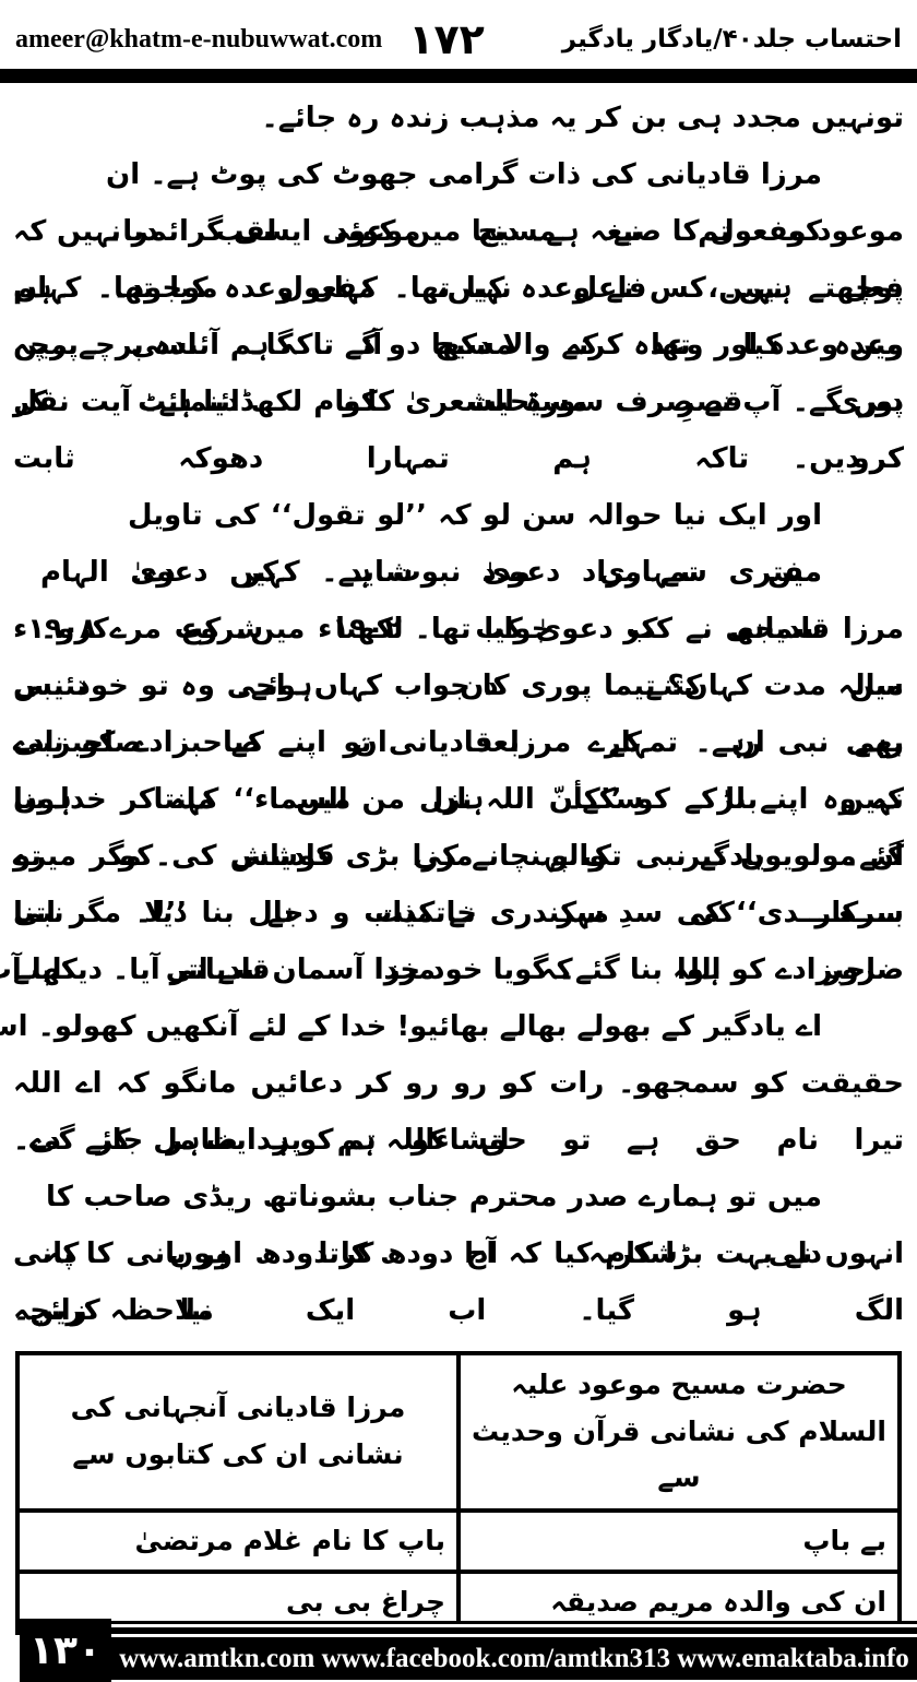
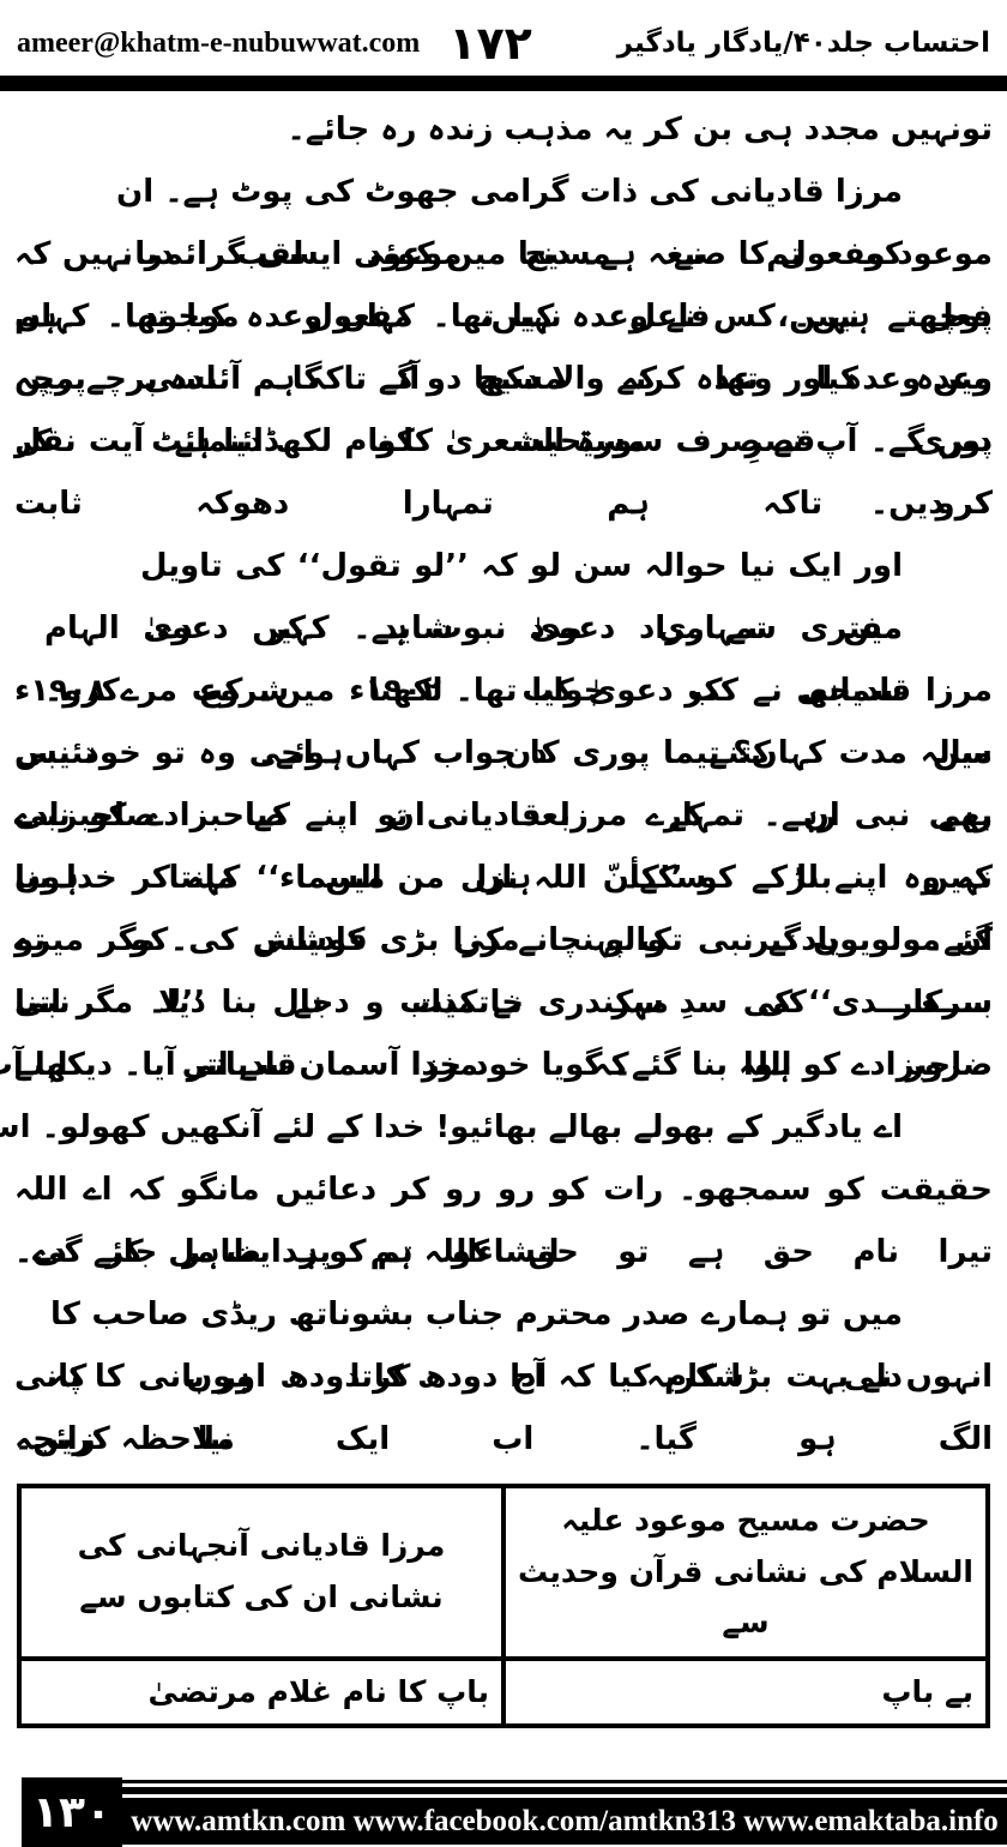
  ameer@khatm-e-nubuwwat.com
  ۱۷۲
  احتساب جلد۴۰/یادگار یادگیر
  تونہیں مجدد ہی بن کر یہ مذہب زندہ رہ جائے۔
  مرزا قادیانی کی ذات گرامی جھوٹ کی پوٹ ہے۔ ان کو تم نے مسیح موعود لقب دیا۔
  موعود مفعول کا صیغہ ہے۔ دنیا میں کوئی ایسی گرائمر نہیں کہ فعل نہیں، فاعل نہیں، مفعول موجود۔ ہم
  پوچھتے ہیں۔ کس نے وعدہ کیا تھا۔ کہاں وعدہ کیا تھا۔ کہاں وعدہ کیا تھا کہ مسیح آئے گا۔ اسی پرچہ
  میں وعدہ اور وعدہ کرنے والا دکھا دو گے تاکہ ہم آئندہ پرچے میں پوری قصرِ مسیحیت کو ڈائنمائٹ کر
  دیں گے۔ آپ نے صرف سورۃ الشعریٰ کا نام لکھ دیا ہے۔ آیت نقل کرو تاکہ ہم تمہارا دھوکہ ثابت
  کر دیں۔
  اور ایک نیا حوالہ سن لو کہ ’’لو تقول‘‘ کی تاویل میں تمہاری مدد شاید کر دے۔
  مفتری سے مراد دعویٰ نبوت ہے۔ کہیں دعویٰ الہام سمجھ کر جواب لکھنا شروع کرو۔
  مرزا قادیانی نے کب دعویٰ کیا تھا۔ ۱۹۰۲ء میں۔ کب مرے ۱۹۰۸ء میں کتنے دن ہوئے۔ تئیس
  سالہ مدت کہاں؟ تیما پوری کا جواب کہاں۔ اجی وہ تو خود نبی رہے ان کے بعد ان کے صاحبزادے
  بھی نبی رہے۔ تمہارے مرزا قادیانی تو اپنے صاحبزادے کو نبی نہیں بنا سکے۔ ہاں میں مانتا ہوں
  کہ وہ اپنے لڑکے کو ’’کأنّ اللہ نزل من السماء‘‘ کہہ کر خدا بنا گئے۔ یادگیر والو مرزا قادیانی کو تو
  ان مولویوں نے نبی تک پہنچانے کی بڑی کوشش کی۔ مگر میرے سرکار کی مہر خاتمیت نے ’’لا نبی
  بــــعــــدی‘‘ کی سدِ سکندری نے کذاب و دجال بنا دیا۔ مگر اتنا ضرور ہوا کہ مرزا قادیانی اپنے
  صاحبزادے کو اللہ بنا گئے۔ گویا خود خدا آسمان سے اتر آیا۔ دیکھا آ
  اے یادگیر کے بھولے بھالے بھائیو! خدا کے لئے آنکھیں کھولو۔ ا
  حقیقت کو سمجھو۔ رات کو رو رو کر دعائیں مانگو کہ اے اللہ تیرا نام حق ہے تو حق کو ہم پر ظاہر کر دے۔
  انشاءاللہ تم کو ہدایت مل جائے گی۔
  میں تو ہمارے صدر محترم جناب بشوناتھ ریڈی صاحب کا دلی شکریہ ادا کرتا ہوں کہ
  انہوں نے بہت بڑا کام کیا کہ آج دودھ کا دودھ اور پانی کا پانی الگ ہو گیا۔ اب ایک نیا زائچہ
  ملاحظہ کریں۔
  حضرت مسیح موعود علیہ السلام کی نشانی قرآن وحدیث سے	مرزا قادیانی آنجہانی کی نشانی ان کی کتابوں سے
  بے باپ	باپ کا نام غلام مرتضیٰ
- ان کی والدہ مریم صدیقہ	چراغ بی بی
  www.amtkn.com www.facebook.com/amtkn313 www.emaktaba.info
  ۱۳۰
